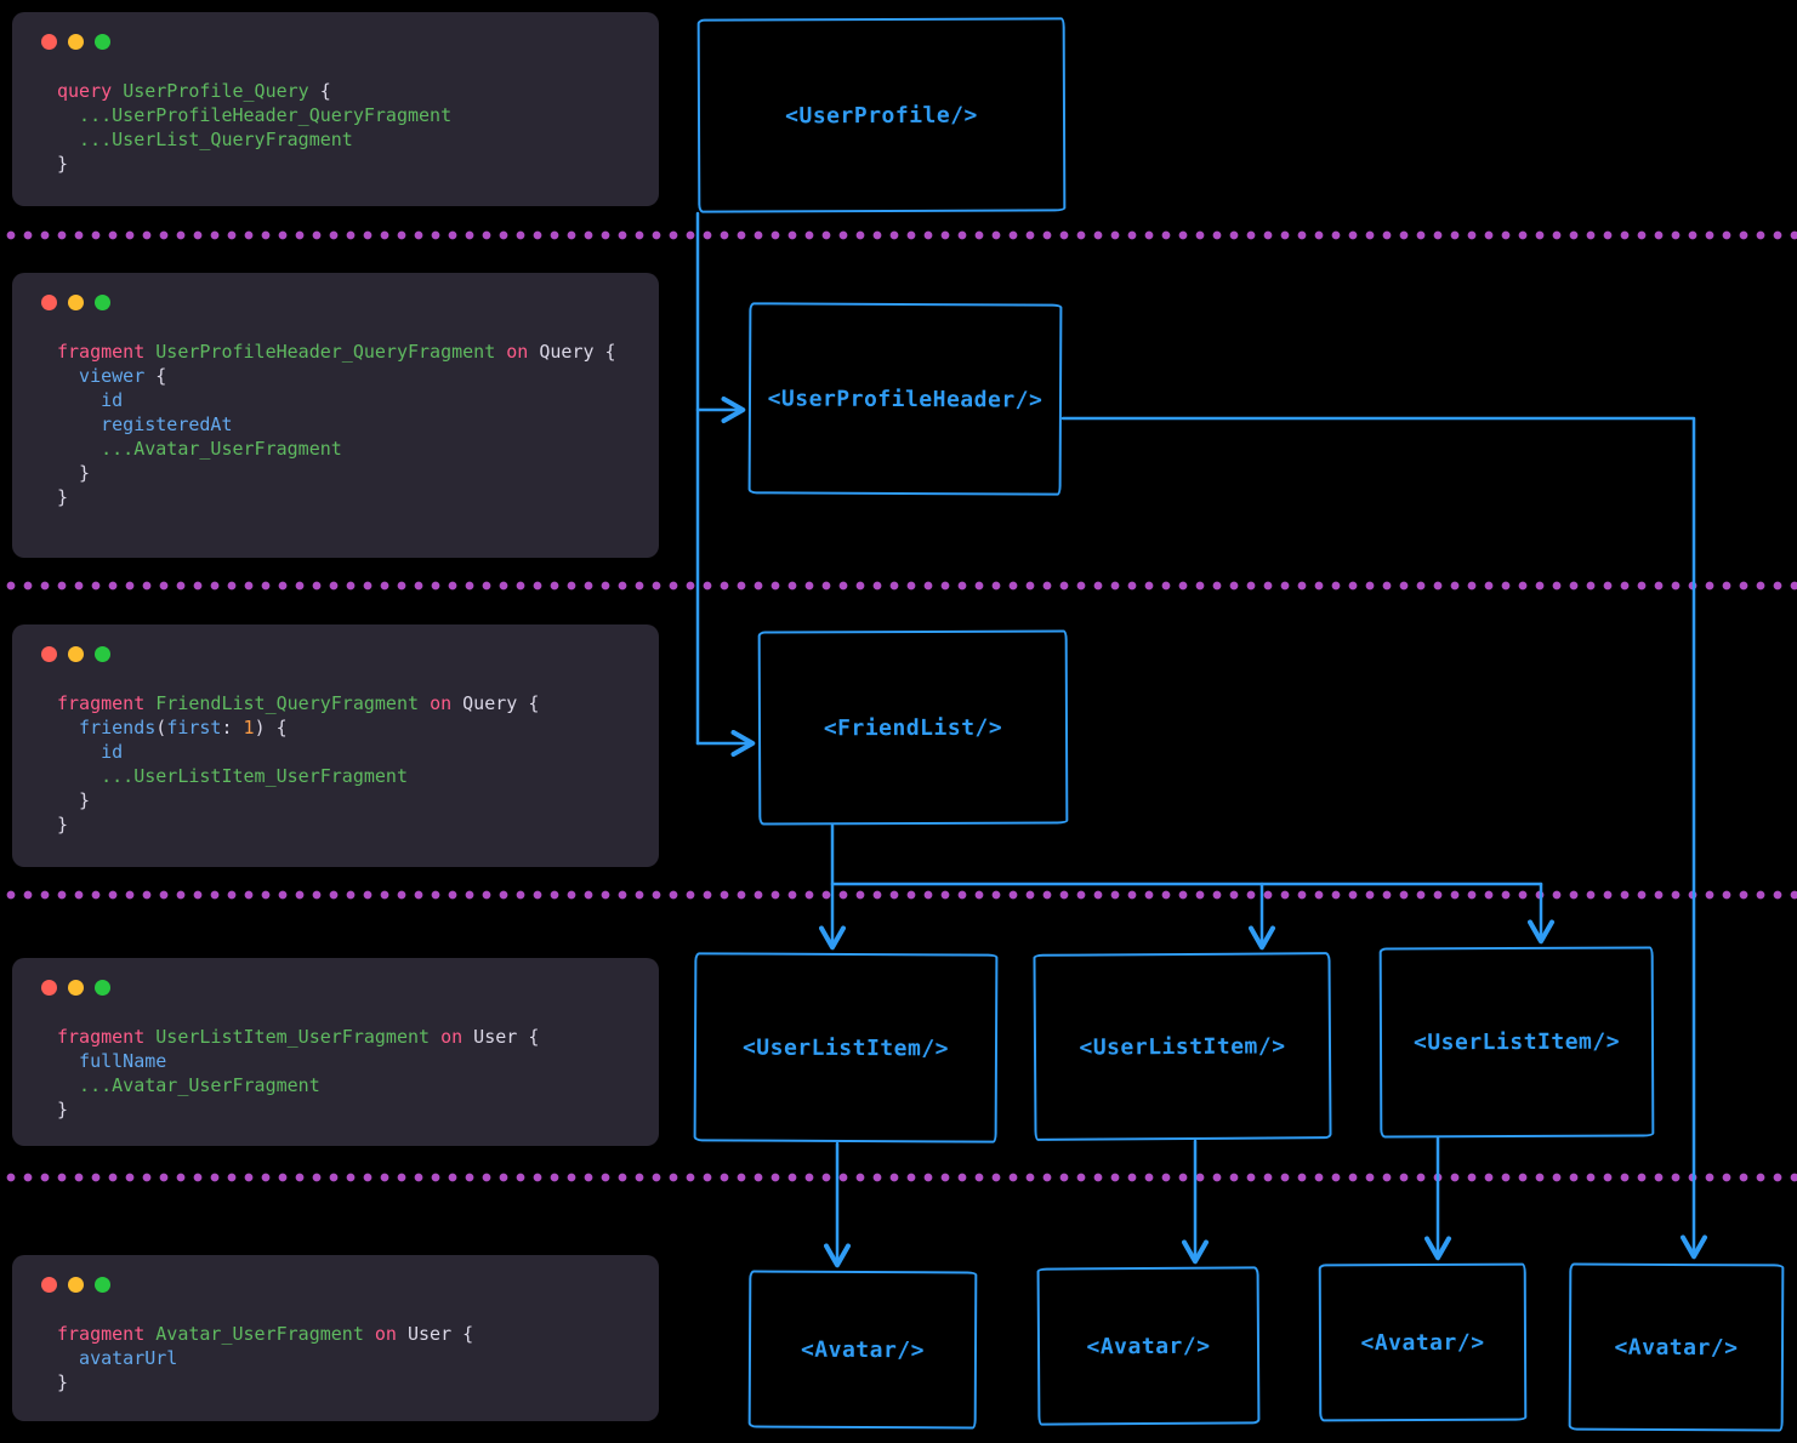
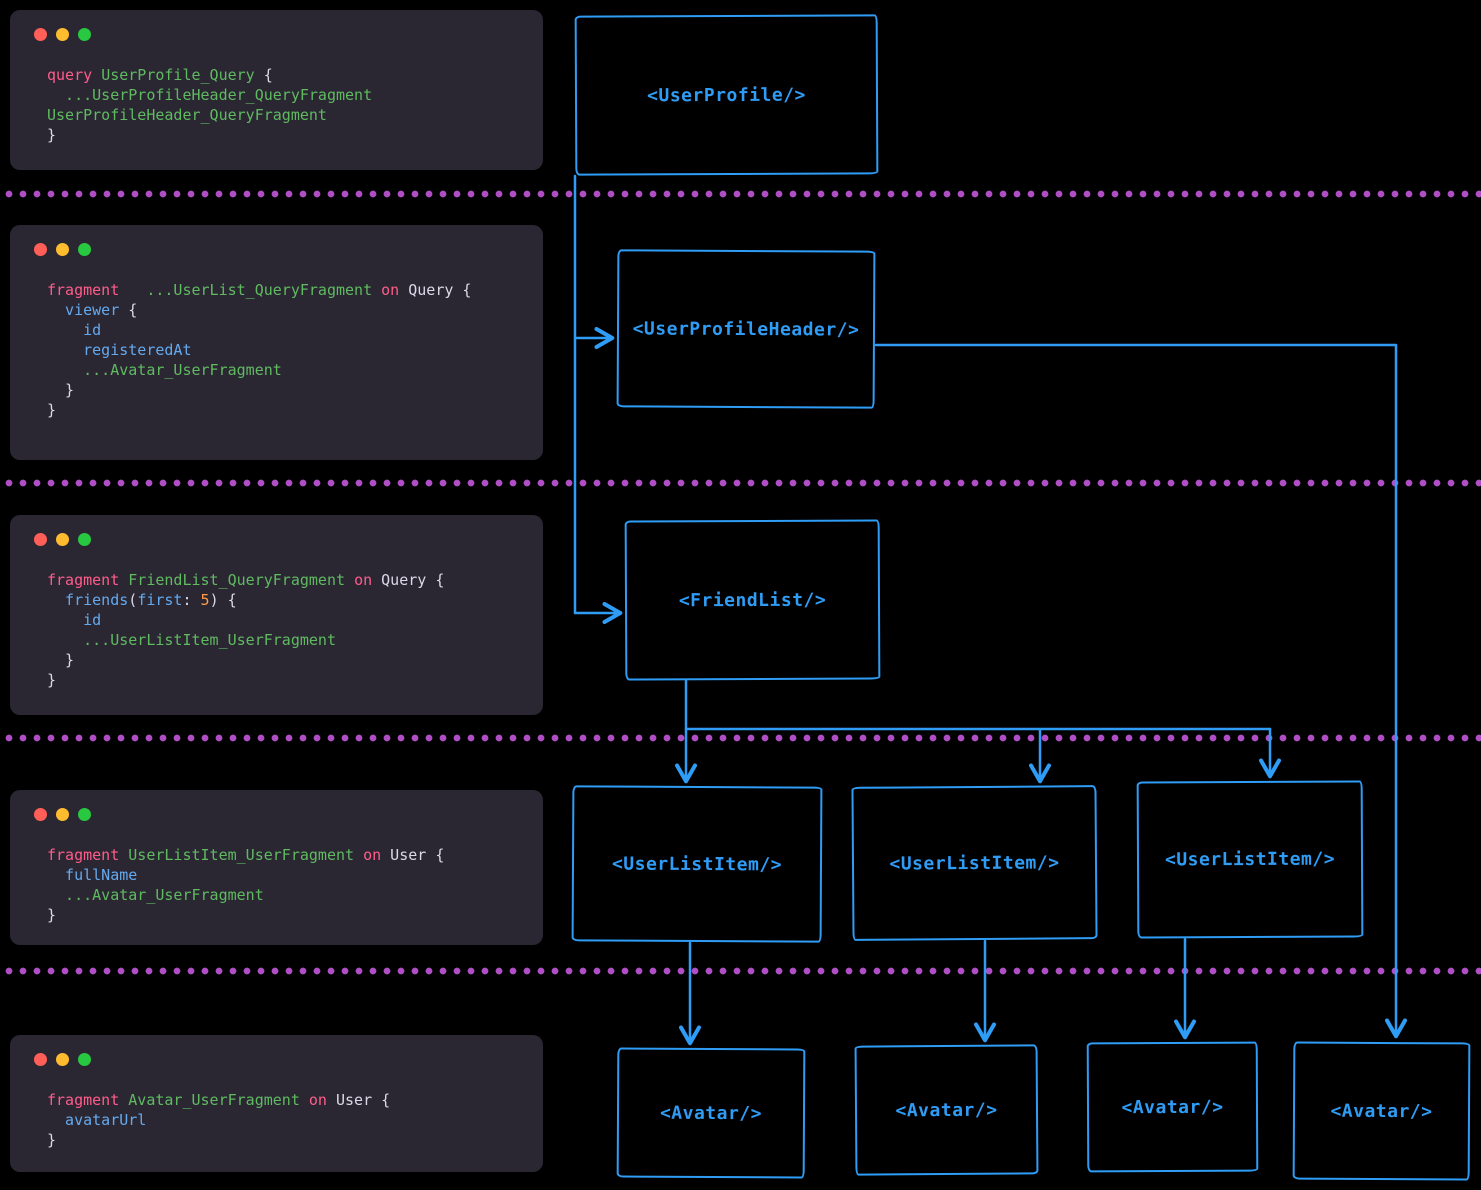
  query UserProfile_Query {
  ...UserProfileHeader_QueryFragment
- ...UserList_QueryFragment
+ UserProfileHeader_QueryFragment
  }
- fragment UserProfileHeader_QueryFragment on Query {
+ fragment ...UserList_QueryFragment on Query {
  viewer {
  id
  registeredAt
  ...Avatar_UserFragment
  }
  }
  fragment FriendList_QueryFragment on Query {
- friends(first: 1) {
+ friends(first: 5) {
  id
  ...UserListItem_UserFragment
  }
  }
  fragment UserListItem_UserFragment on User {
  fullName
  ...Avatar_UserFragment
  }
  fragment Avatar_UserFragment on User {
  avatarUrl
  }
  <UserProfile/>
  <UserProfileHeader/>
  <FriendList/>
  <UserListItem/>
  <UserListItem/>
  <UserListItem/>
  <Avatar/>
  <Avatar/>
  <Avatar/>
  <Avatar/>
